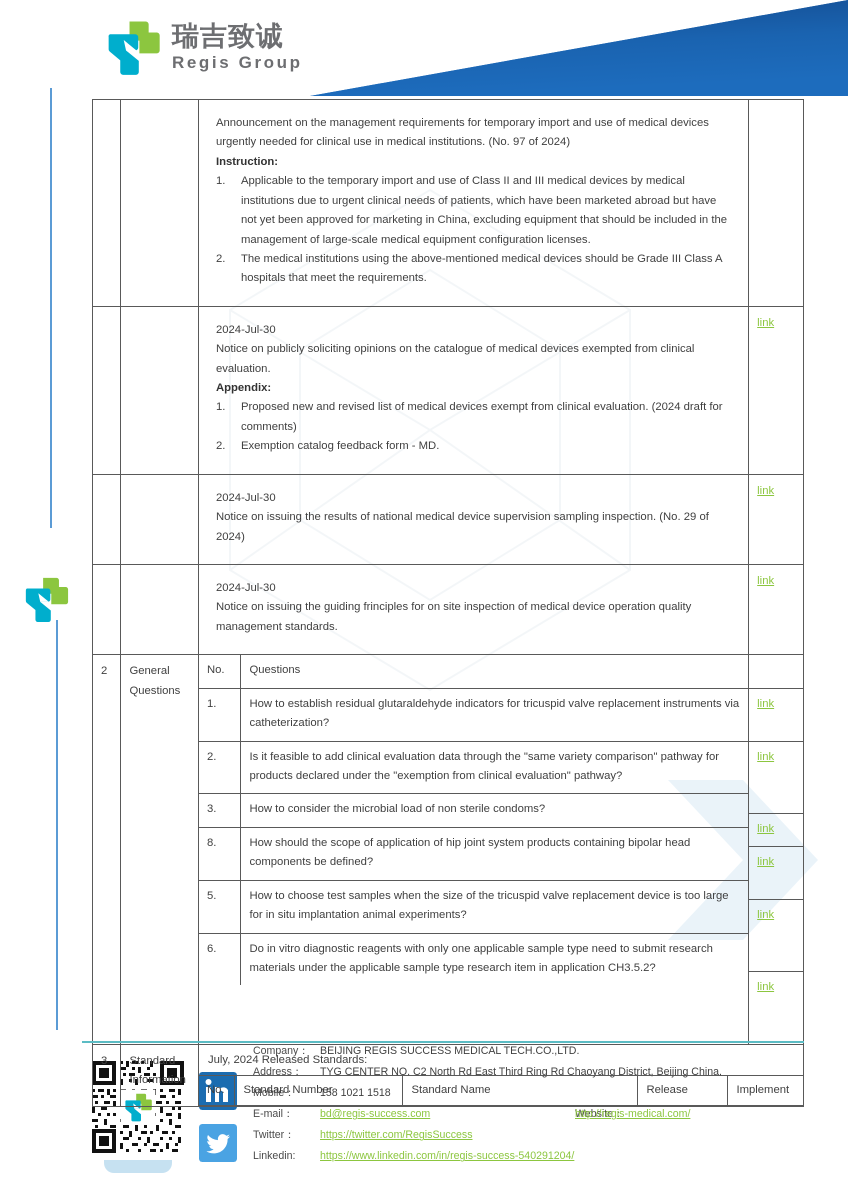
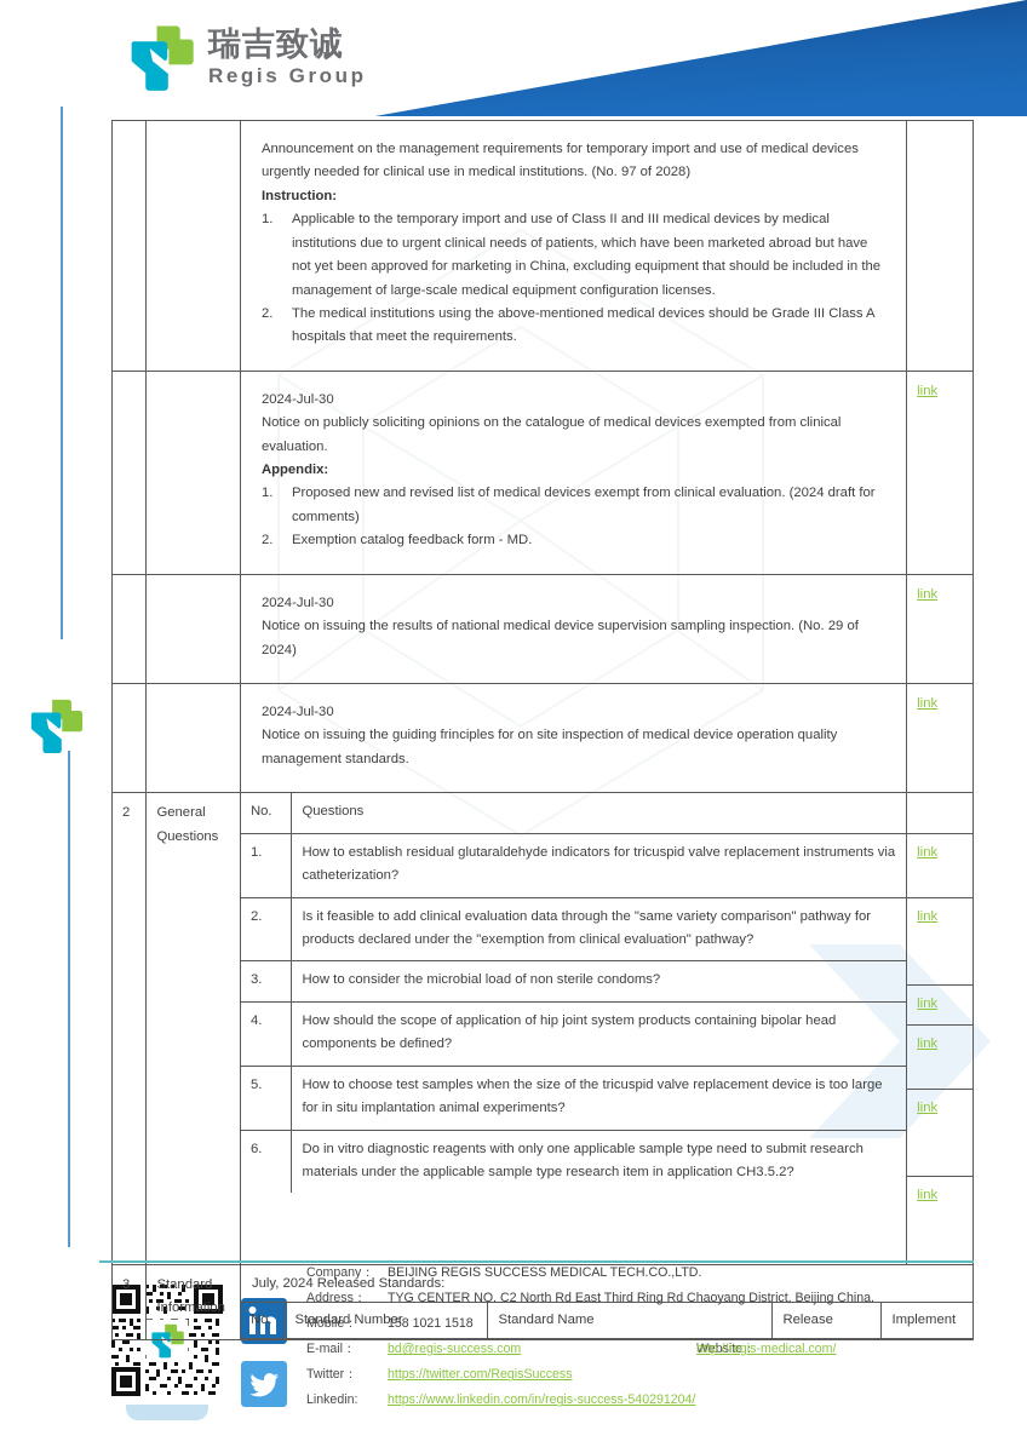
  瑞吉致诚
  Regis Group
- 		Announcement on the management requirements for temporary import and use of medical devices urgently needed for clinical use in medical institutions. (No. 97 of 2024) Instruction: 1. Applicable to the temporary import and use of Class II and III medical devices by medical institutions due to urgent clinical needs of patients, which have been marketed abroad but have not yet been approved for marketing in China, excluding equipment that should be included in the management of large-scale medical equipment configuration licenses. 2. The medical institutions using the above-mentioned medical devices should be Grade III Class A hospitals that meet the requirements.
+ 		Announcement on the management requirements for temporary import and use of medical devices urgently needed for clinical use in medical institutions. (No. 97 of 2028) Instruction: 1. Applicable to the temporary import and use of Class II and III medical devices by medical institutions due to urgent clinical needs of patients, which have been marketed abroad but have not yet been approved for marketing in China, excluding equipment that should be included in the management of large-scale medical equipment configuration licenses. 2. The medical institutions using the above-mentioned medical devices should be Grade III Class A hospitals that meet the requirements.
  		2024-Jul-30 Notice on publicly soliciting opinions on the catalogue of medical devices exempted from clinical evaluation. Appendix: 1. Proposed new and revised list of medical devices exempt from clinical evaluation. (2024 draft for comments) 2. Exemption catalog feedback form - MD.	link
  		2024-Jul-30 Notice on issuing the results of national medical device supervision sampling inspection. (No. 29 of 2024)	link
  		2024-Jul-30 Notice on issuing the guiding frinciples for on site inspection of medical device operation quality management standards.	link
  2	General Questions
  No.	Questions
  1.	How to establish residual glutaraldehyde indicators for tricuspid valve replacement instruments via catheterization?
  2.	Is it feasible to add clinical evaluation data through the "same variety comparison" pathway for products declared under the "exemption from clinical evaluation" pathway?
  3.	How to consider the microbial load of non sterile condoms?
- 8.	How should the scope of application of hip joint system products containing bipolar head components be defined?
+ 4.	How should the scope of application of hip joint system products containing bipolar head components be defined?
  5.	How to choose test samples when the size of the tricuspid valve replacement device is too large for in situ implantation animal experiments?
  6.	Do in vitro diagnostic reagents with only one applicable sample type need to submit research materials under the applicable sample type research item in application CH3.5.2?
  link
  link
  link
  link
  link
  link
  3	Standard Information	July, 2024 Released Standards:
  No.	Standard Number	Standard Name	Release	Implement
  Company：
  BEIJING REGIS SUCCESS MEDICAL TECH.CO.,LTD.
  Address：
  TYG CENTER NO. C2 North Rd East Third Ring Rd Chaoyang District, Beijing China.
  Mobile：
  158 1021 1518
  E-mail：
  bd@regis-success.com
  Website：
  http://regis-medical.com/
  Twitter：
  https://twitter.com/RegisSuccess
  Linkedin:
  https://www.linkedin.com/in/regis-success-540291204/
